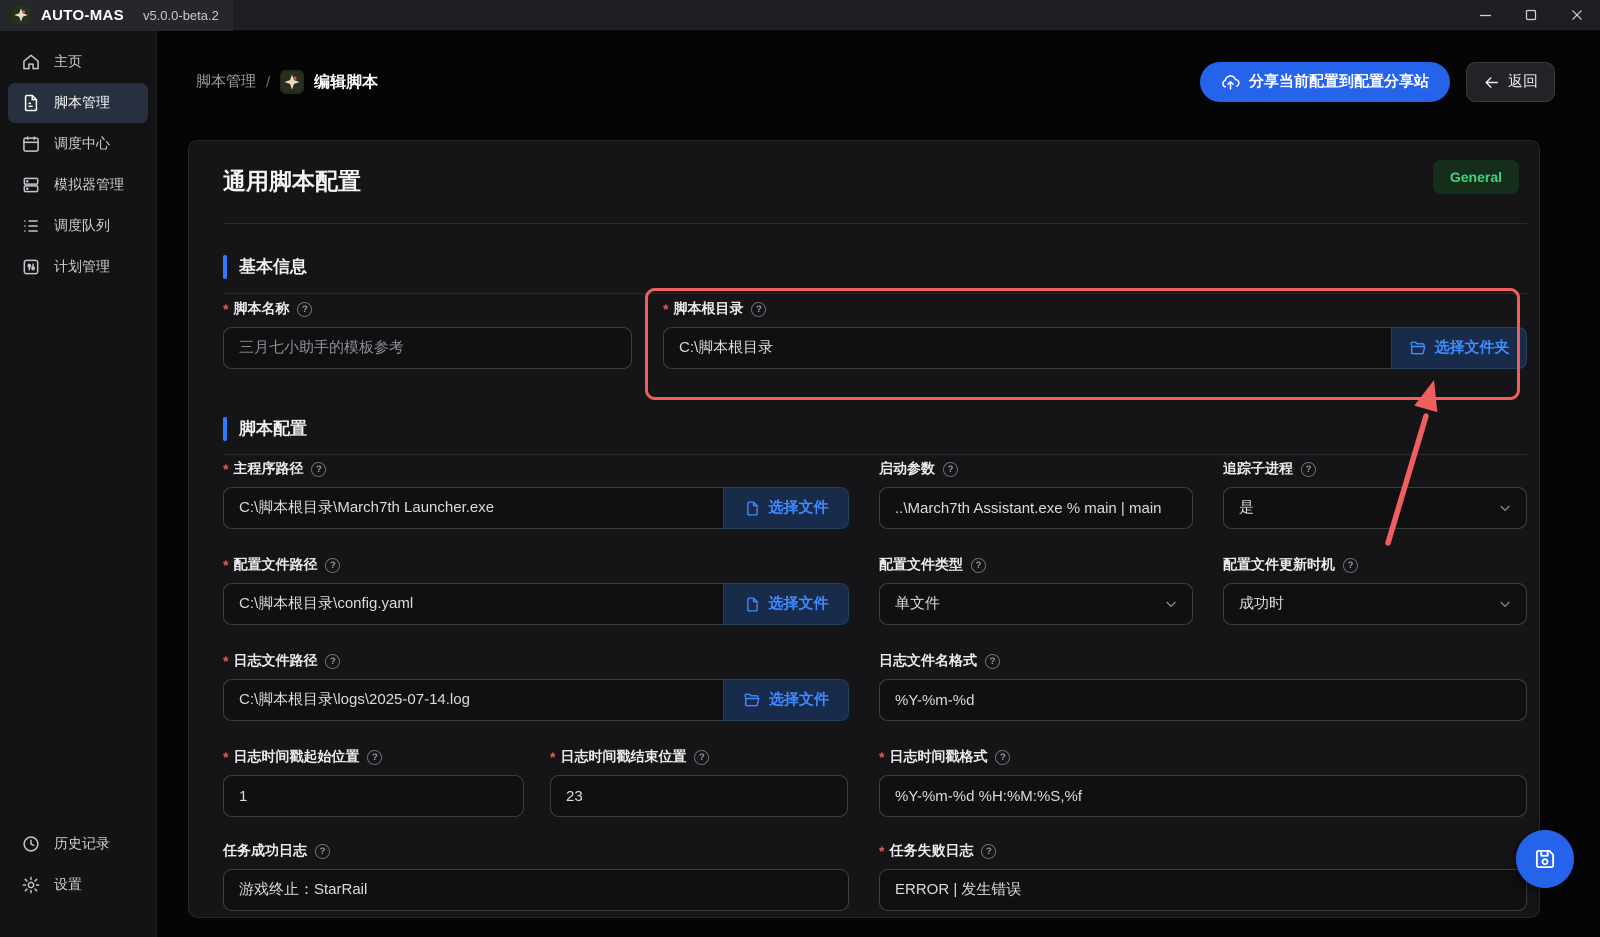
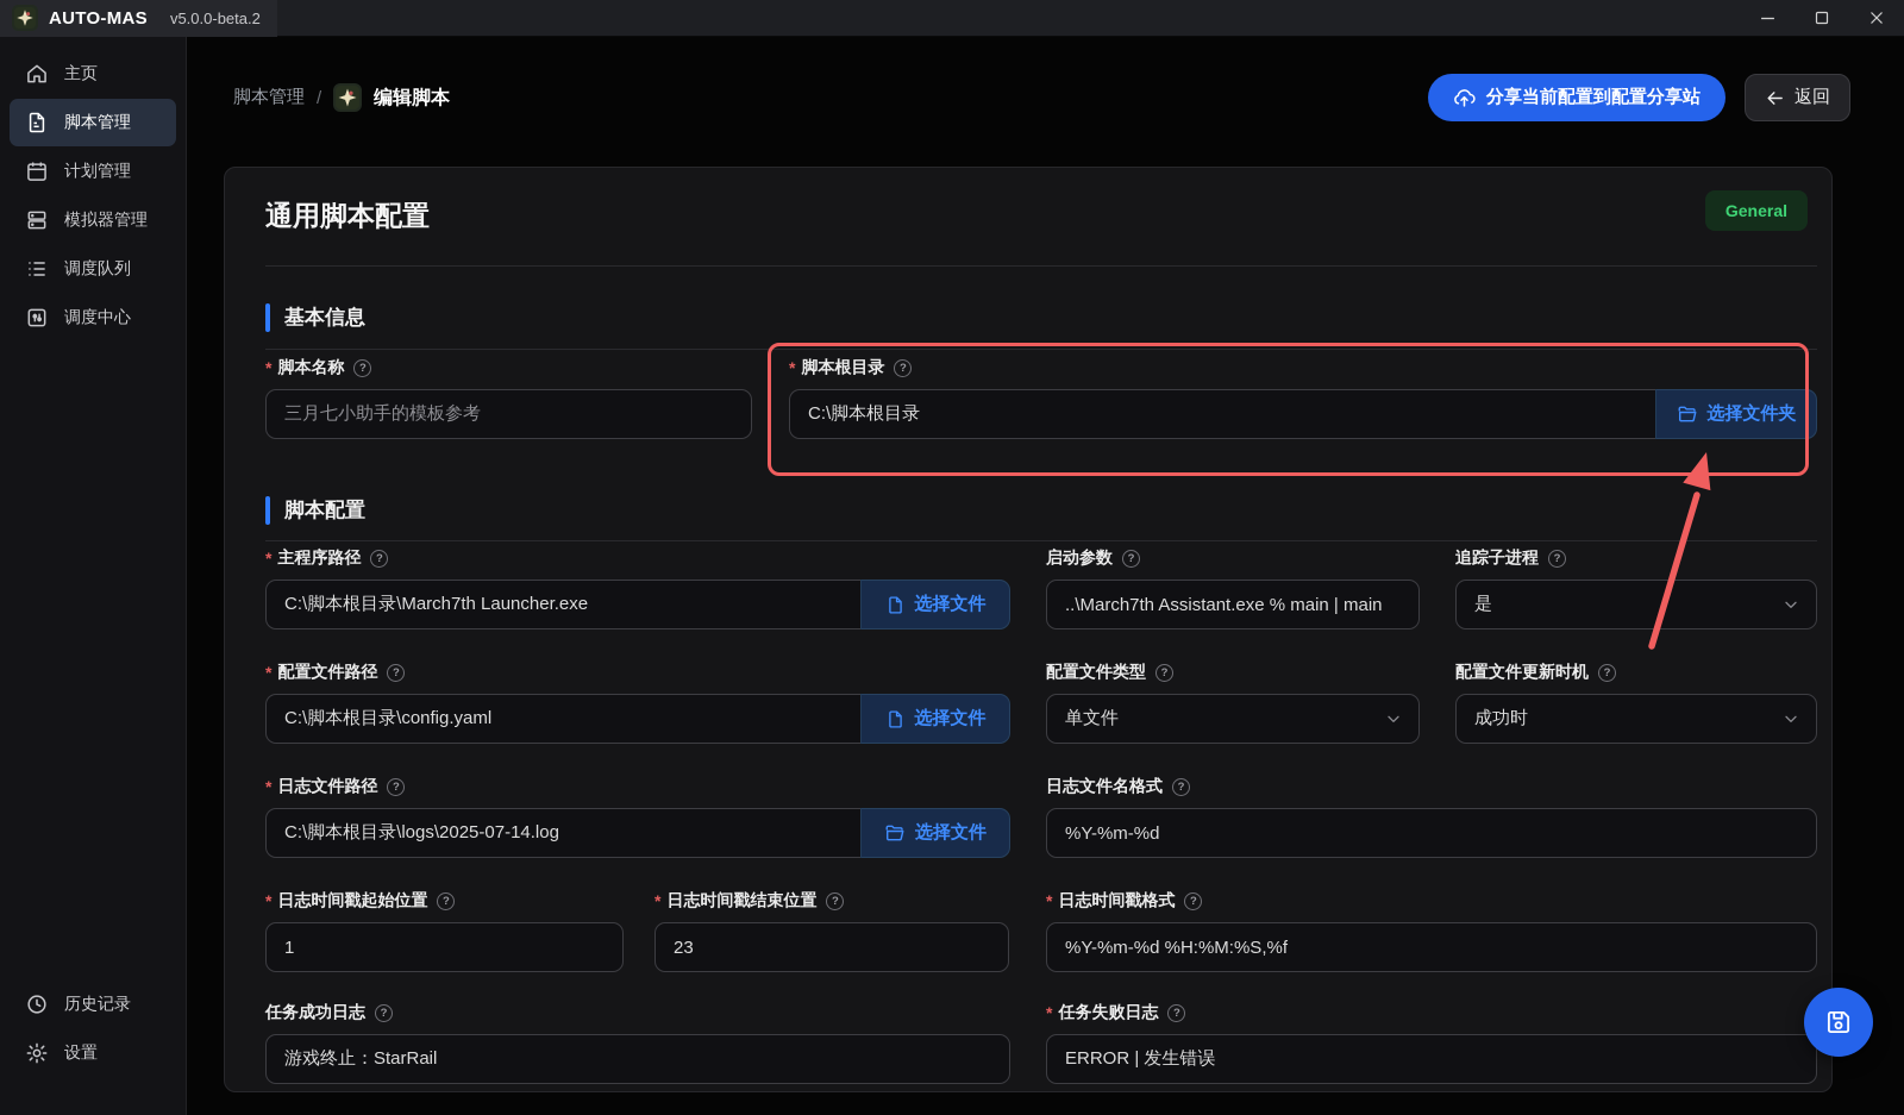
  AUTO-MAS
  v5.0.0-beta.2
  主页
  脚本管理
- 调度中心
+ 计划管理
  模拟器管理
  调度队列
- 计划管理
+ 调度中心
  历史记录
  设置
  脚本管理
  /
  编辑脚本
  分享当前配置到配置分享站
  返回
  通用脚本配置
  General
  基本信息
  *
  脚本名称
  ?
  三月七小助手的模板参考
  *
  脚本根目录
  ?
  C:\脚本根目录
  选择文件夹
  脚本配置
  *
  主程序路径
  ?
  C:\脚本根目录\March7th Launcher.exe
  选择文件
  启动参数
  ?
  ..\March7th Assistant.exe % main | main
  追踪子进程
  ?
  是
  *
  配置文件路径
  ?
  C:\脚本根目录\config.yaml
  选择文件
  配置文件类型
  ?
  单文件
  配置文件更新时机
  ?
  成功时
  *
  日志文件路径
  ?
  C:\脚本根目录\logs\2025-07-14.log
  选择文件
  日志文件名格式
  ?
  %Y-%m-%d
  *
  日志时间戳起始位置
  ?
  1
  *
  日志时间戳结束位置
  ?
  23
  *
  日志时间戳格式
  ?
  %Y-%m-%d %H:%M:%S,%f
  任务成功日志
  ?
  游戏终止：StarRail
  *
  任务失败日志
  ?
  ERROR | 发生错误
